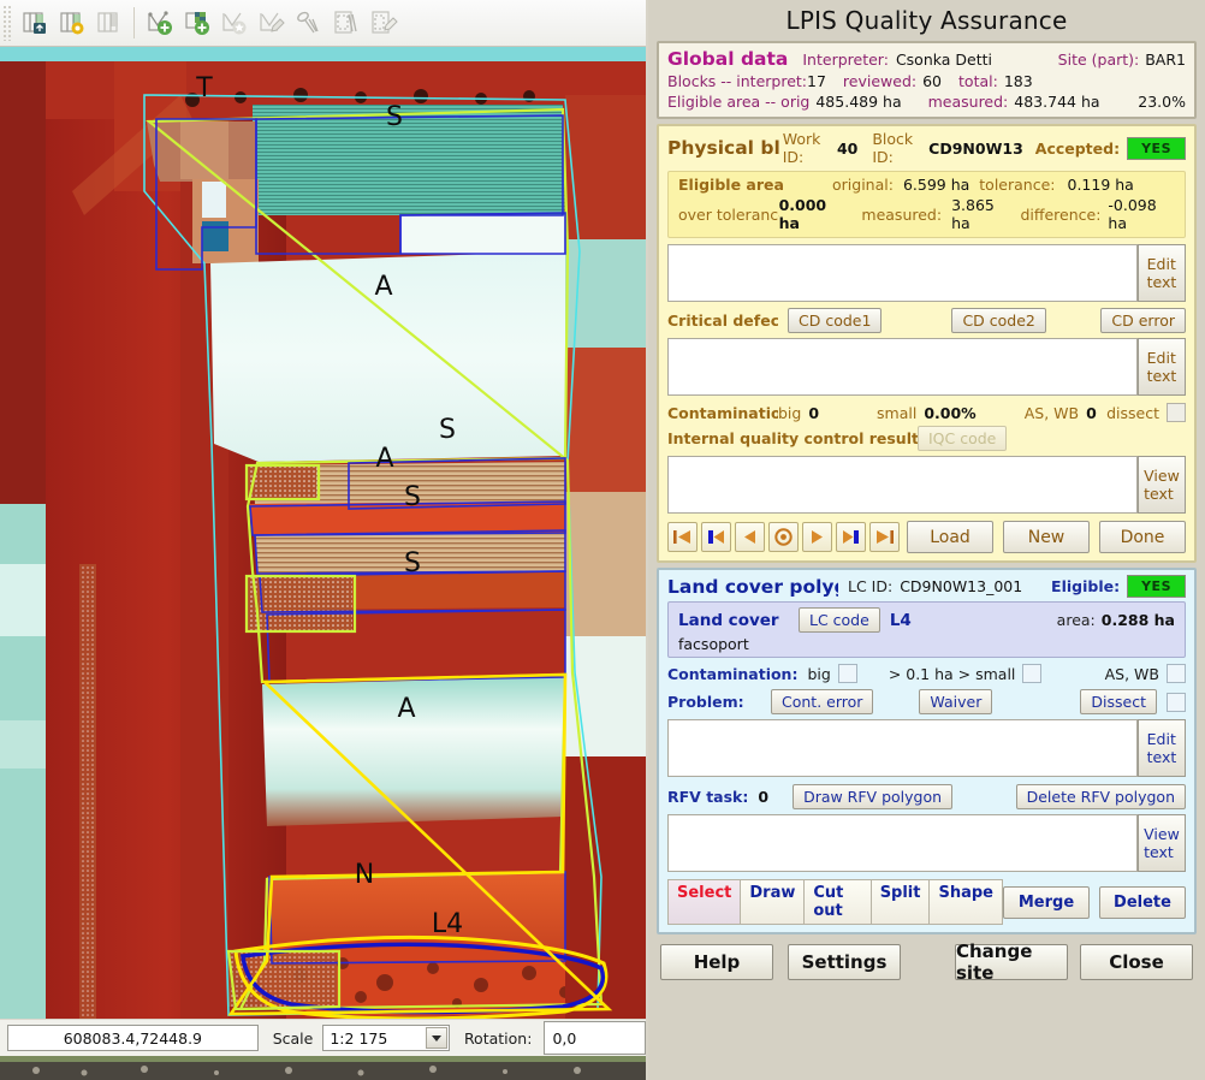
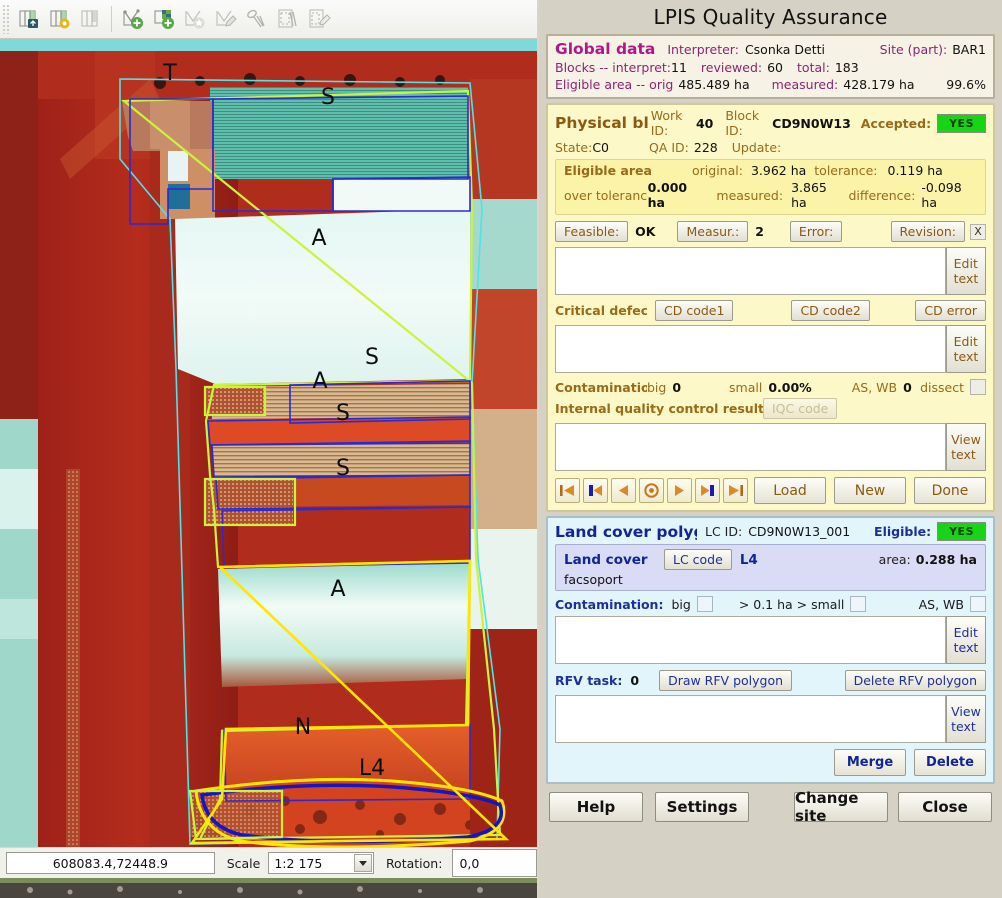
  T
  S
  A
  S
  A
  S
  S
  A
  N
  L4
  608083.4,72448.9
  Scale
  1:2 175
  Rotation:
  0,0
  LPIS Quality Assurance
  Global data
  Interpreter:
  Csonka Detti
  Site (part):
  BAR1
  Blocks -- interpret:
- 17
+ 11
  reviewed:
  60
  total:
  183
  Eligible area -- orig
  485.489 ha
  measured:
- 483.744 ha
+ 428.179 ha
- 23.0%
+ 99.6%
  Physical bl
  Work ID:
  40
  Block ID:
  CD9N0W13
  Accepted:
  YES
+ State:
+ C0
+ QA ID:
+ 228
+ Update:
  Eligible area
  original:
- 6.599 ha
+ 3.962 ha
  tolerance:
  0.119 ha
  over toleranc
  0.000 ha
  measured:
  3.865 ha
  difference:
  -0.098 ha
+ Feasible:
+ OK
+ Measur.:
+ 2
+ Error:
+ Revision:
+ X
  Edit
  text
  Critical defec
  CD code1
  CD code2
  CD error
  Edit
  text
  Contaminatio
  big
  0
  small
  0.00%
  AS, WB
  0
  dissect
  Internal quality control result
  IQC code
  View
  text
  Load
  New
  Done
  Land cover poly
  LC ID:
  CD9N0W13_001
  Eligible:
  YES
  Land cover
  LC code
  L4
  area:
  0.288 ha
  facsoport
  Contamination:
  big
  > 0.1 ha > small
  AS, WB
- Problem:
- Cont. error
- Waiver
- Dissect
  Edit
  text
  RFV task:
  0
  Draw RFV polygon
  Delete RFV polygon
  View
  text
- Select
- Draw
- Cut out
- Split
- Shape
  Merge
  Delete
  Help
  Settings
  Change site
  Close
